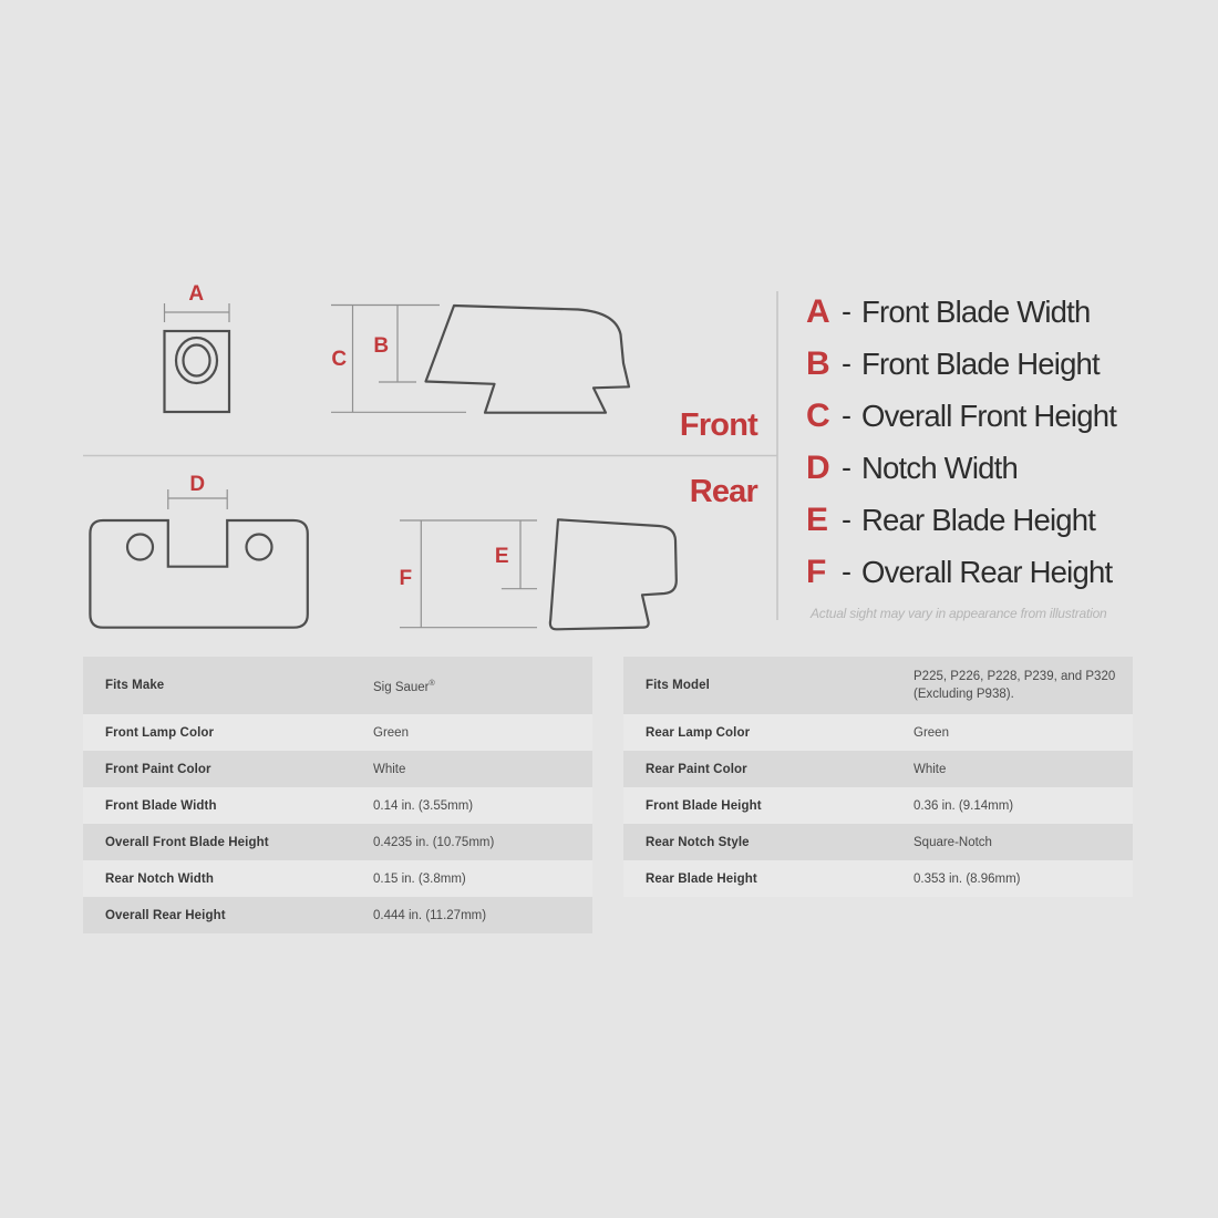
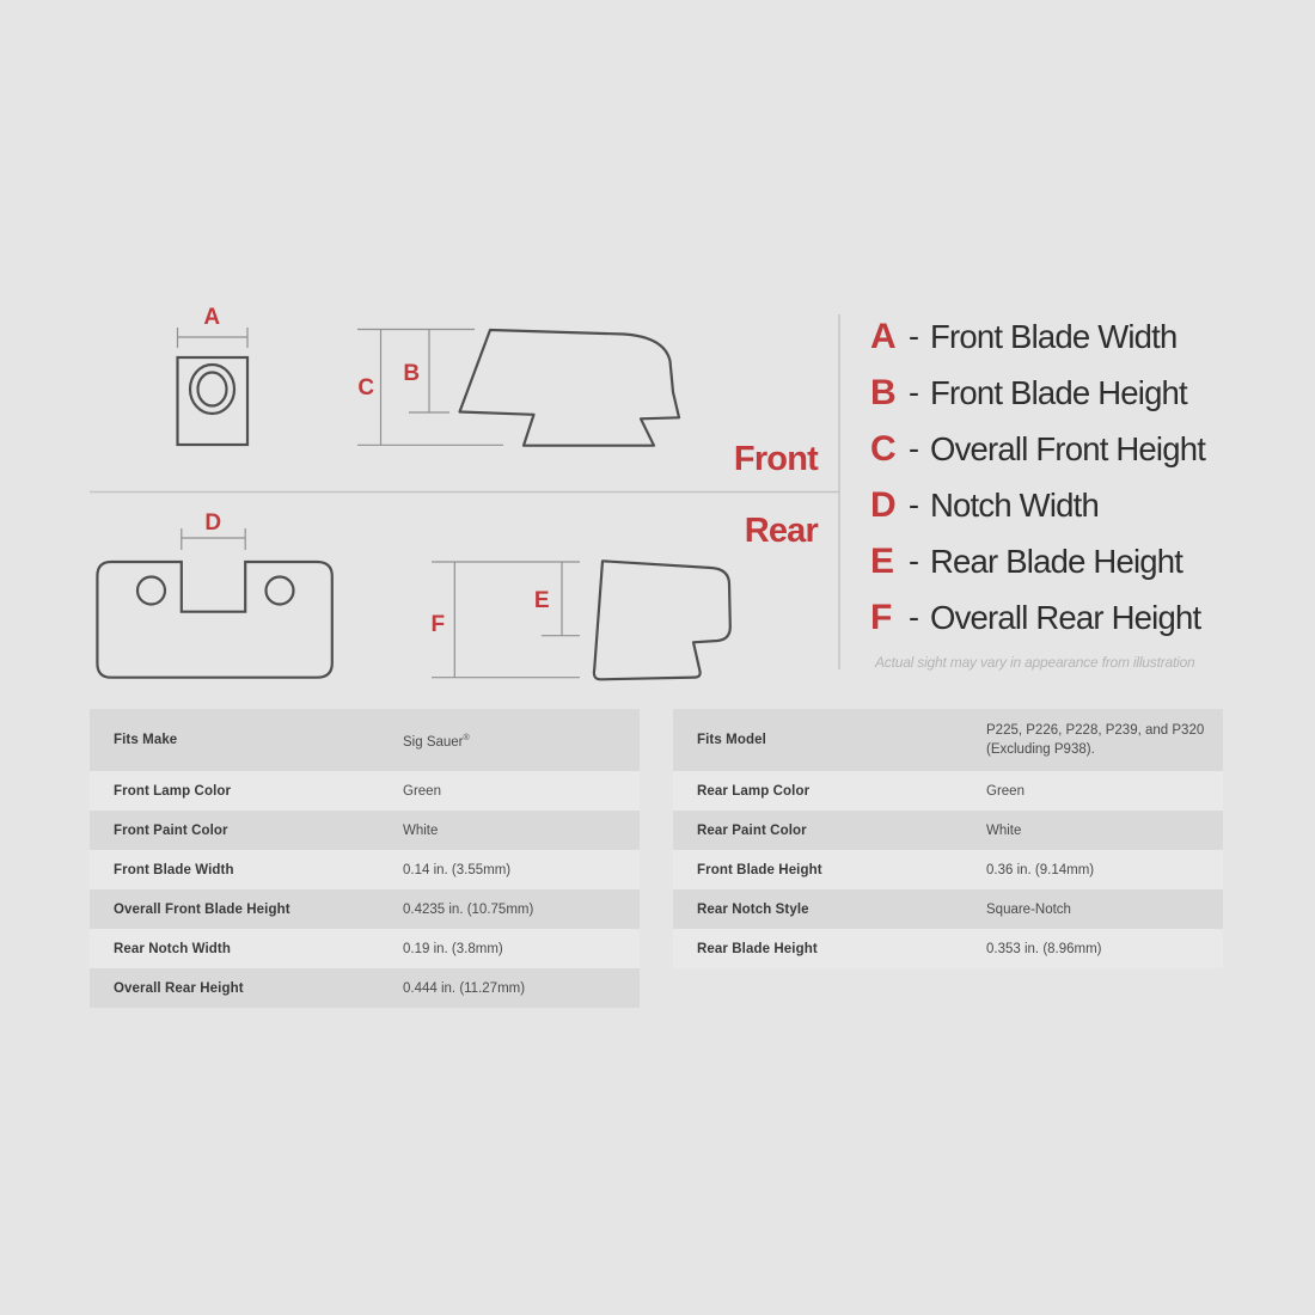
  A
  C
  B
  D
  F
  E
  Front
  Rear
  A
  -
  Front Blade Width
  B
  -
  Front Blade Height
  C
  -
  Overall Front Height
  D
  -
  Notch Width
  E
  -
  Rear Blade Height
  F
  -
  Overall Rear Height
  Actual sight may vary in appearance from illustration
  Fits Make
  Sig Sauer
  Front Lamp Color
  Green
  Front Paint Color
  White
  Front Blade Width
  0.14 in. (3.55mm)
  Overall Front Blade Height
  0.4235 in. (10.75mm)
  Rear Notch Width
- 0.15 in. (3.8mm)
+ 0.19 in. (3.8mm)
  Overall Rear Height
  0.444 in. (11.27mm)
  Fits Model
  P225, P226, P228, P239, and P320 (Excluding P938).
  Rear Lamp Color
  Green
  Rear Paint Color
  White
  Front Blade Height
  0.36 in. (9.14mm)
  Rear Notch Style
  Square-Notch
  Rear Blade Height
  0.353 in. (8.96mm)
